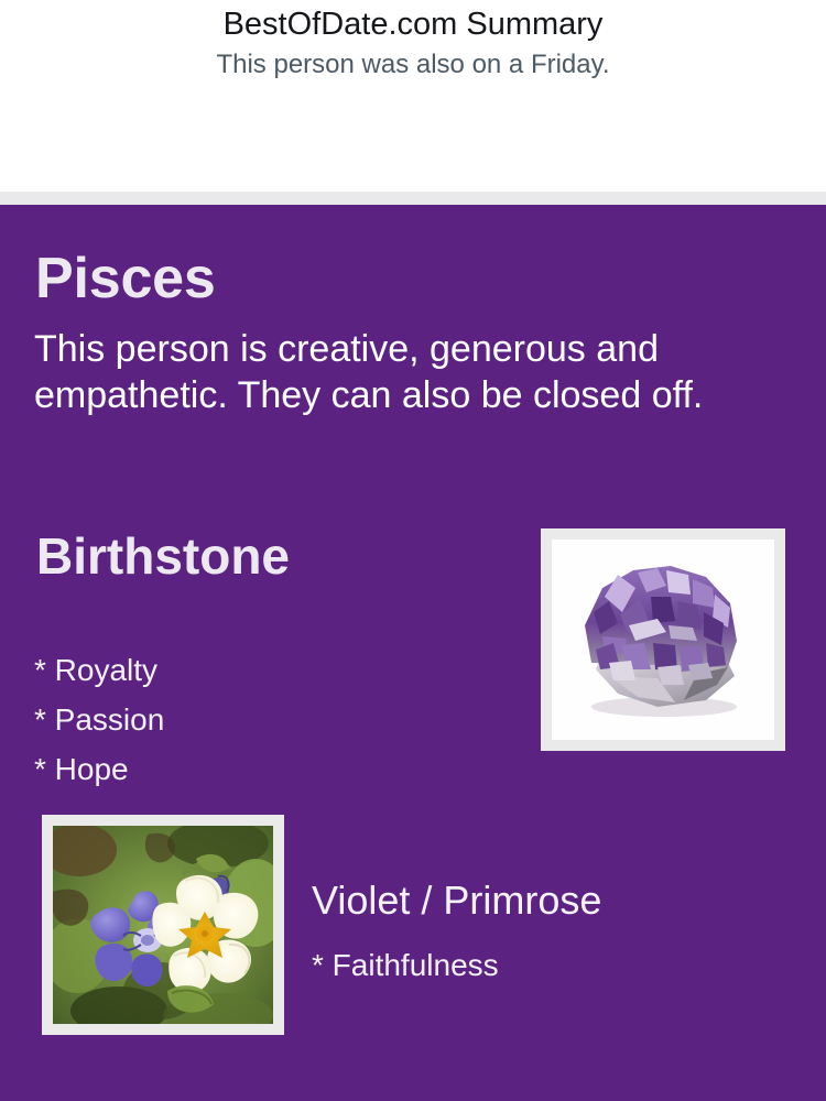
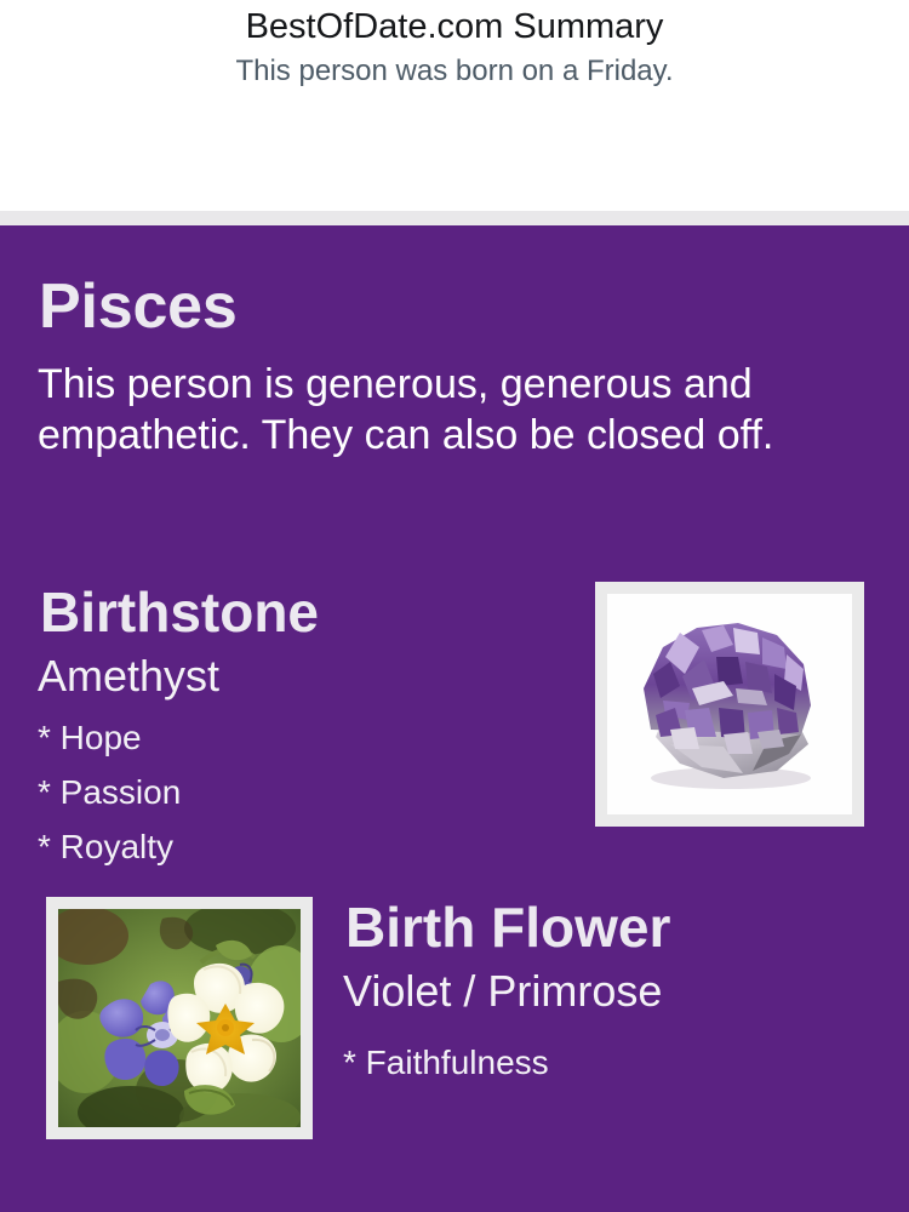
  BestOfDate.com Summary
- This person was also on a Friday.
+ This person was born on a Friday.
  Pisces
- This person is creative, generous and empathetic. They can also be closed off.
+ This person is generous, generous and empathetic. They can also be closed off.
  Birthstone
+ Amethyst
- * Royalty
+ * Hope
  * Passion
- * Hope
+ * Royalty
+ Birth Flower
  Violet / Primrose
  * Faithfulness
